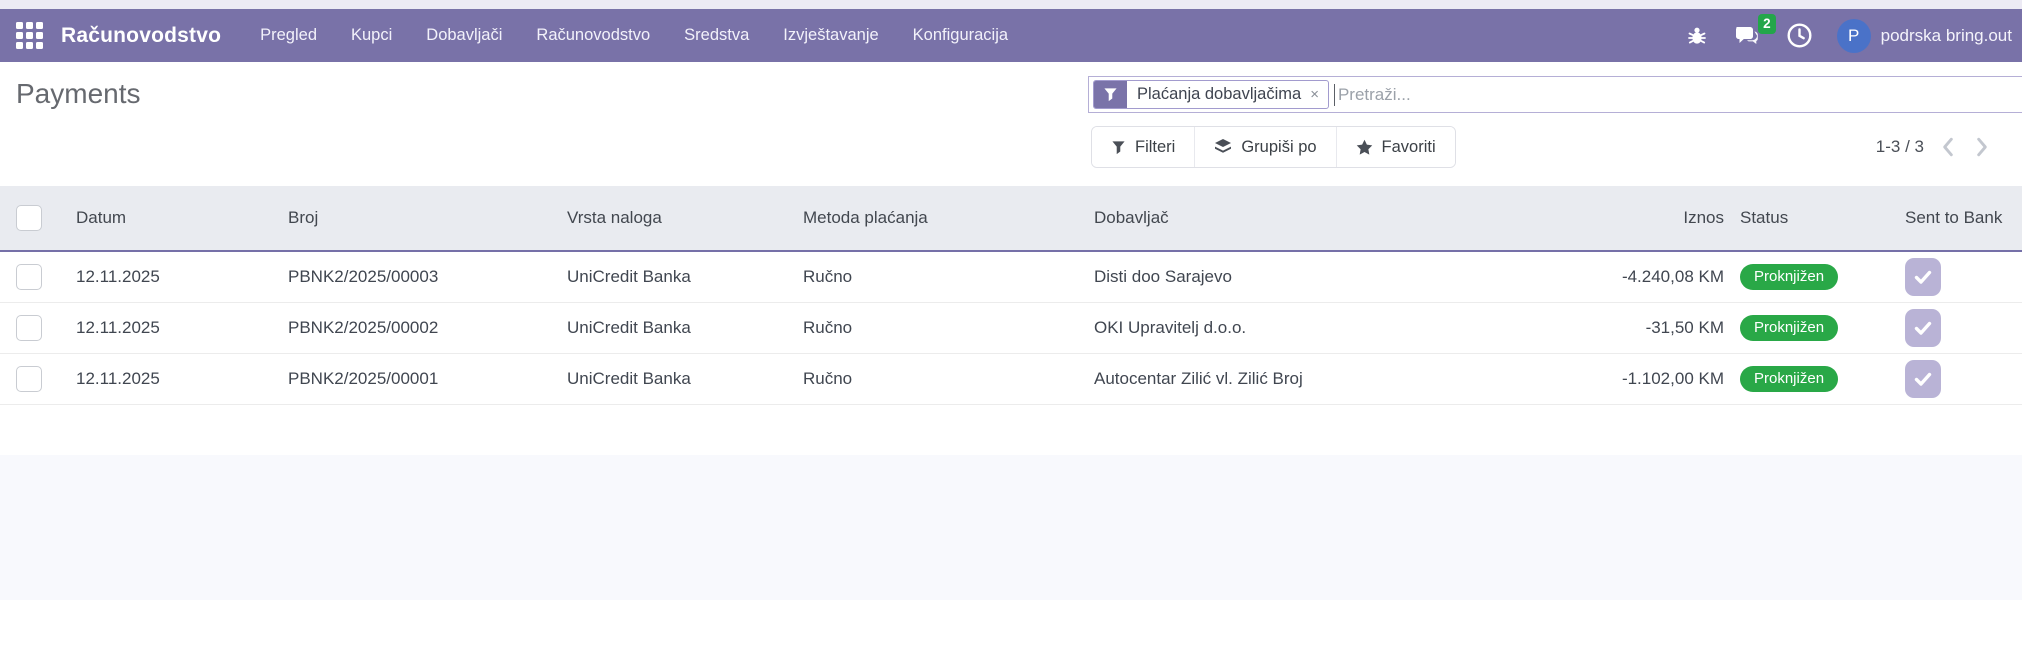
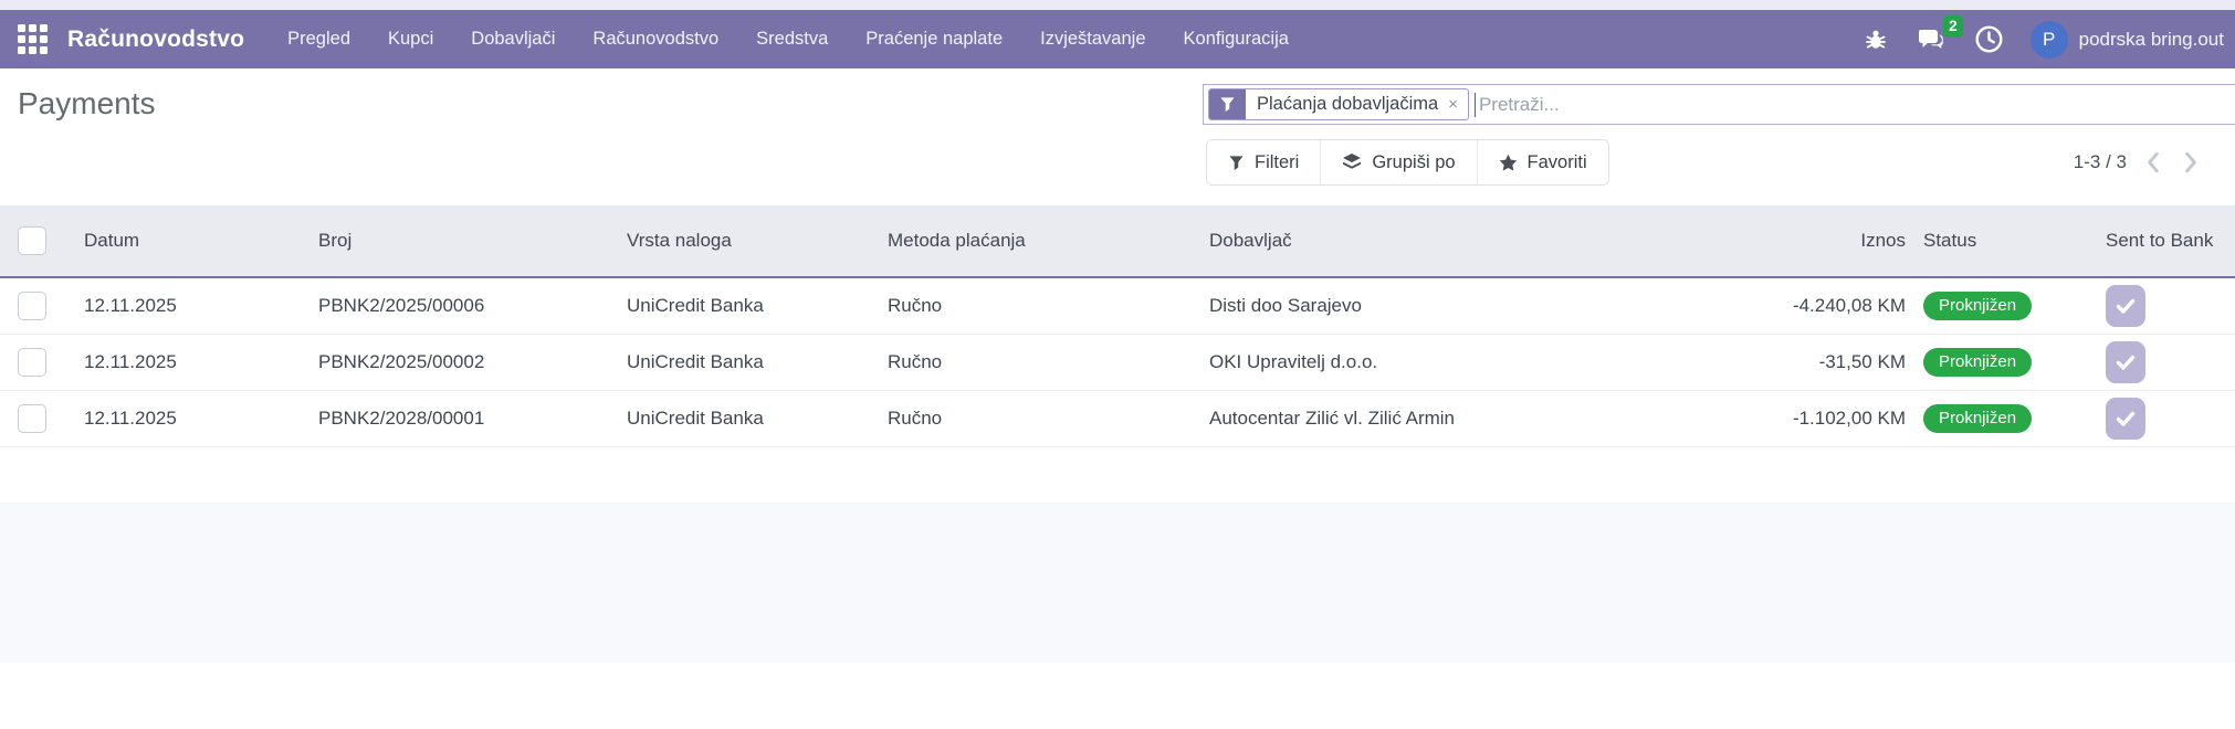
  Računovodstvo
  Pregled
  Kupci
  Dobavljači
  Računovodstvo
  Sredstva
+ Praćenje naplate
  Izvještavanje
  Konfiguracija
  2
  P
  podrska bring.out
  Payments
  Plaćanja dobavljačima
  ×
  Pretraži...
  Filteri
  Grupiši po
  Favoriti
  1-3 / 3
  Datum
  Broj
  Vrsta naloga
  Metoda plaćanja
  Dobavljač
  Iznos
  Status
  Sent to Bank
  12.11.2025
- PBNK2/2025/00003
+ PBNK2/2025/00006
  UniCredit Banka
  Ručno
  Disti doo Sarajevo
  -4.240,08 KM
  Proknjižen
  12.11.2025
  PBNK2/2025/00002
  UniCredit Banka
  Ručno
  OKI Upravitelj d.o.o.
  -31,50 KM
  Proknjižen
  12.11.2025
- PBNK2/2025/00001
+ PBNK2/2028/00001
  UniCredit Banka
  Ručno
- Autocentar Zilić vl. Zilić Broj
+ Autocentar Zilić vl. Zilić Armin
  -1.102,00 KM
  Proknjižen
